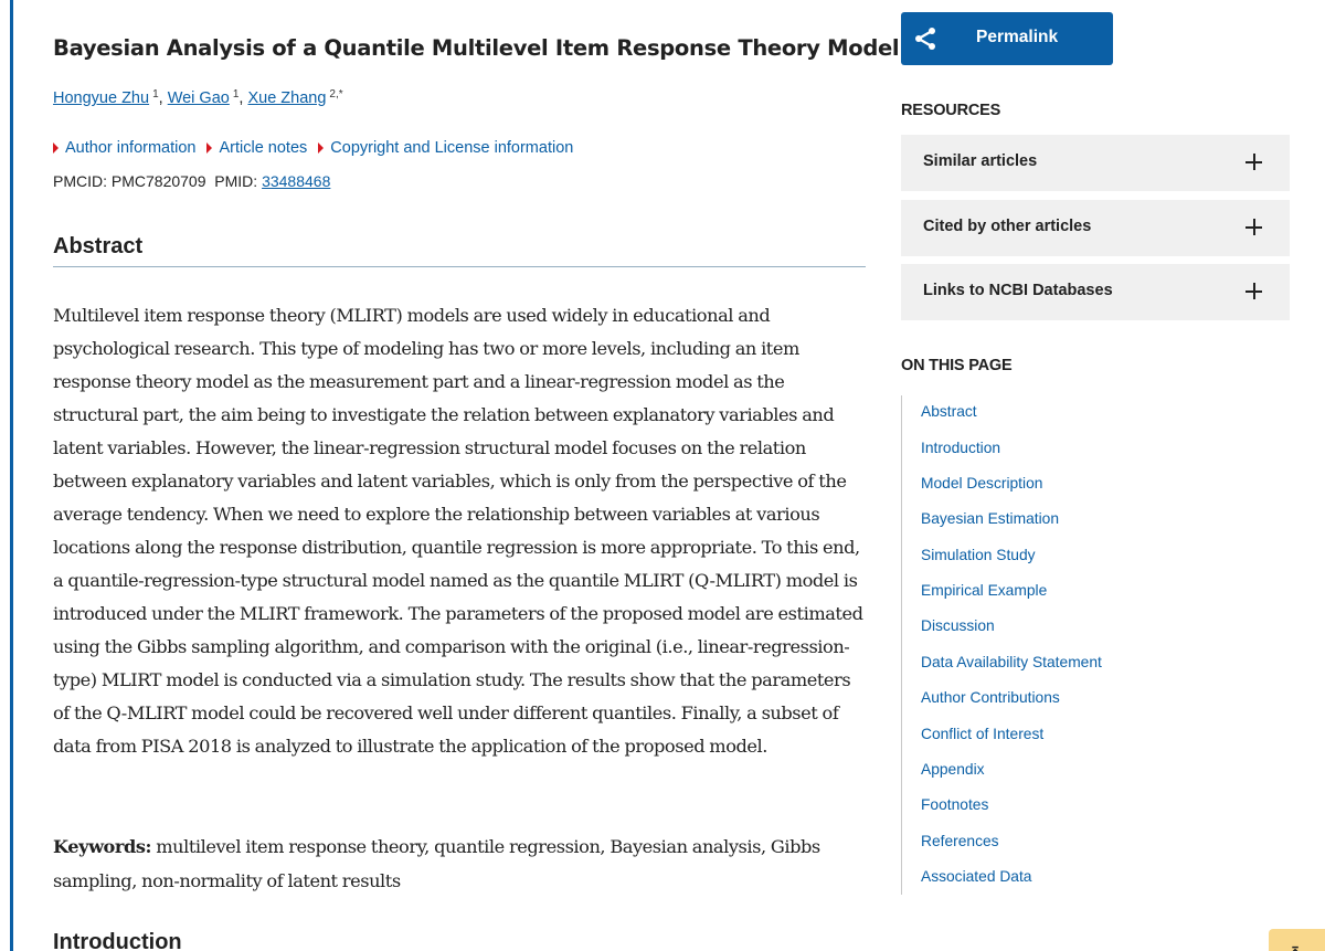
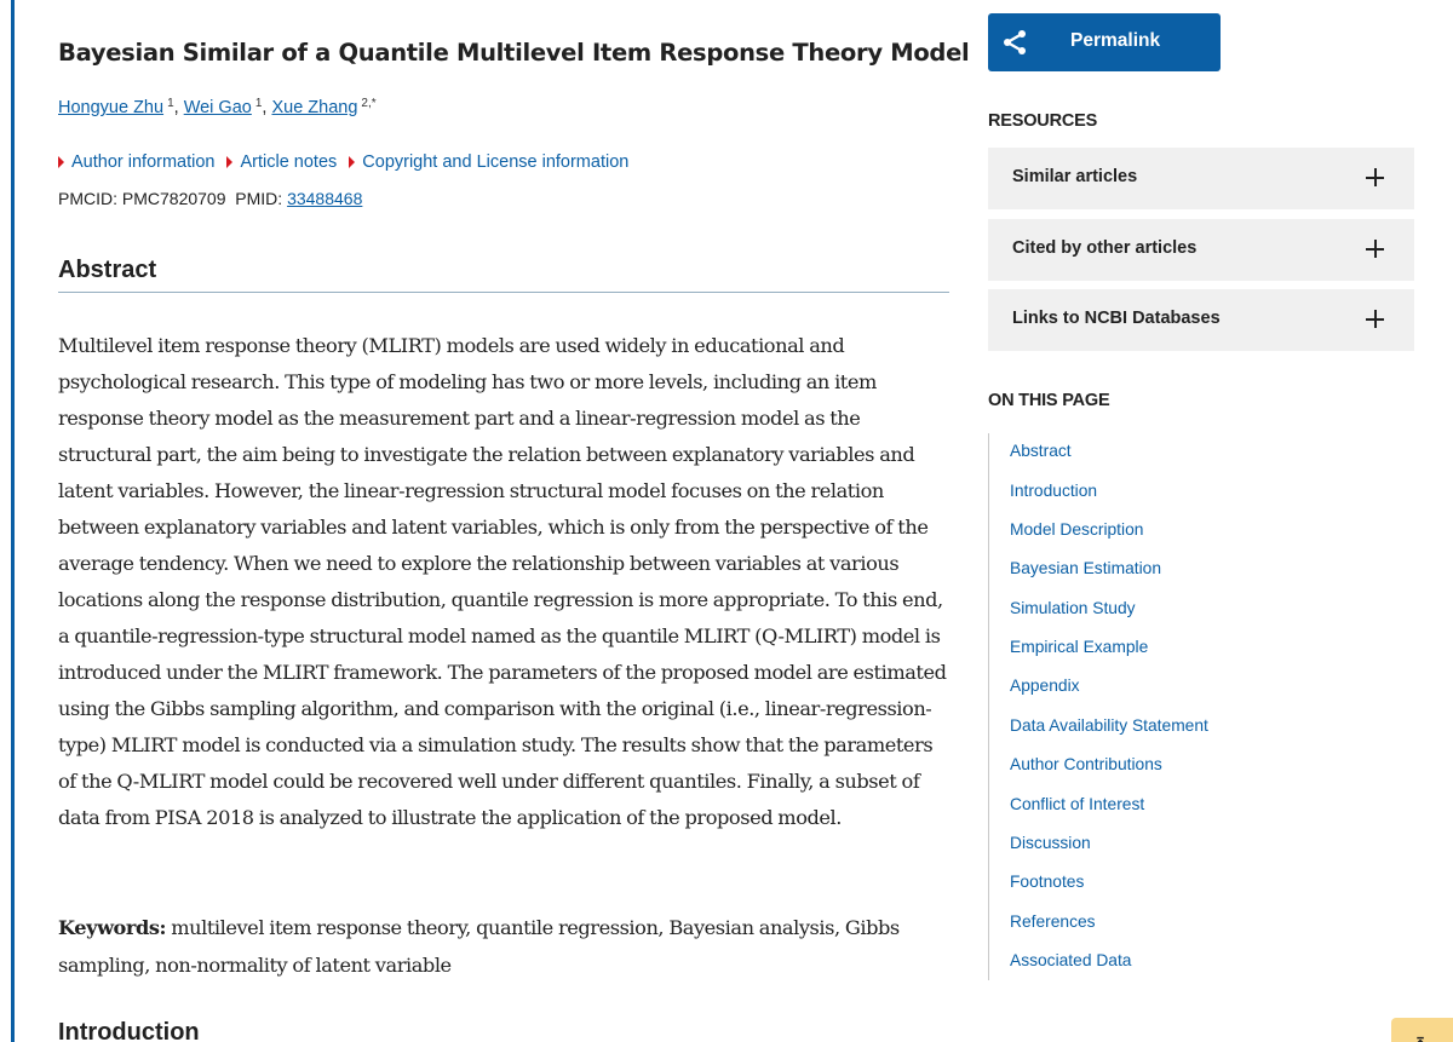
- Bayesian Analysis of a Quantile Multilevel Item Response Theory Model
+ Bayesian Similar of a Quantile Multilevel Item Response Theory Model
  Hongyue Zhu 1, Wei Gao 1, Xue Zhang 2,*
  Author information
  Article notes
  Copyright and License information
  PMCID: PMC7820709 PMID: 33488468
  Abstract
  Multilevel item response theory (MLIRT) models are used widely in educational and psychological research. This type of modeling has two or more levels, including an item response theory model as the measurement part and a linear-regression model as the structural part, the aim being to investigate the relation between explanatory variables and latent variables. However, the linear-regression structural model focuses on the relation between explanatory variables and latent variables, which is only from the perspective of the average tendency. When we need to explore the relationship between variables at various locations along the response distribution, quantile regression is more appropriate. To this end, a quantile-regression-type structural model named as the quantile MLIRT (Q-MLIRT) model is introduced under the MLIRT framework. The parameters of the proposed model are estimated using the Gibbs sampling algorithm, and comparison with the original (i.e., linear-regression-type) MLIRT model is conducted via a simulation study. The results show that the parameters of the Q-MLIRT model could be recovered well under different quantiles. Finally, a subset of data from PISA 2018 is analyzed to illustrate the application of the proposed model.
- Keywords: multilevel item response theory, quantile regression, Bayesian analysis, Gibbs sampling, non-normality of latent results
+ Keywords: multilevel item response theory, quantile regression, Bayesian analysis, Gibbs sampling, non-normality of latent variable
  Introduction
  Permalink
  RESOURCES
  Similar articles
  Cited by other articles
  Links to NCBI Databases
  ON THIS PAGE
  Abstract
  Introduction
  Model Description
  Bayesian Estimation
  Simulation Study
  Empirical Example
- Discussion
+ Appendix
  Data Availability Statement
  Author Contributions
  Conflict of Interest
- Appendix
+ Discussion
  Footnotes
  References
  Associated Data
  ⌅
